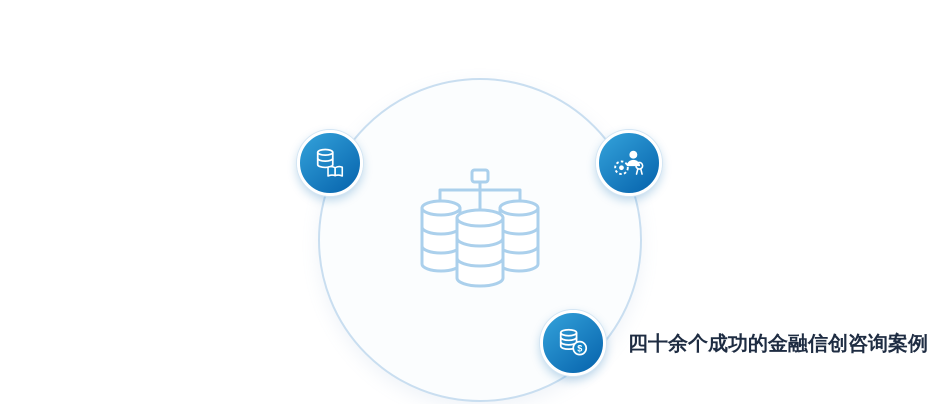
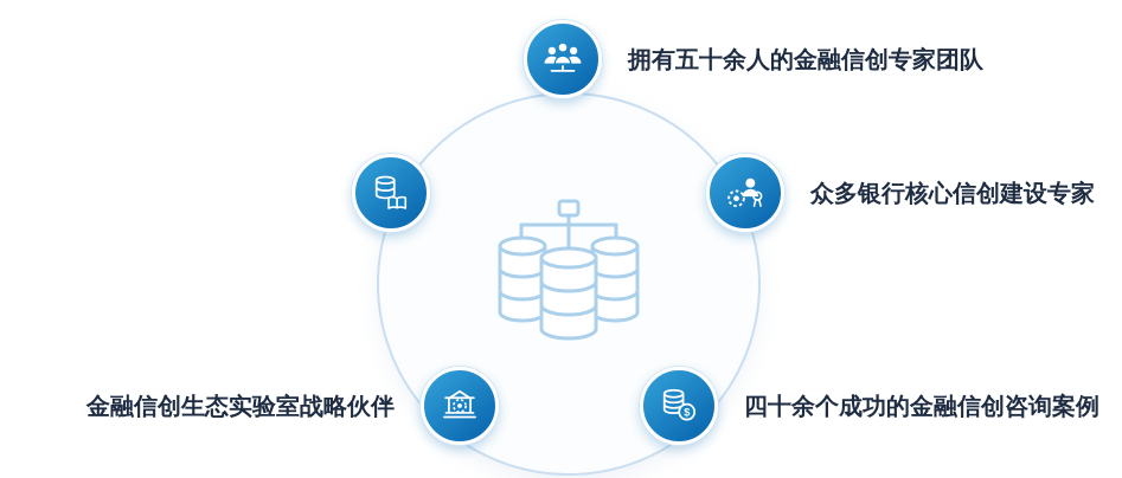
+ 拥有五十余人的金融信创专家团队
+ 众多银行核心信创建设专家
+ 金融信创生态实验室战略伙伴
  $
  四十余个成功的金融信创咨询案例
